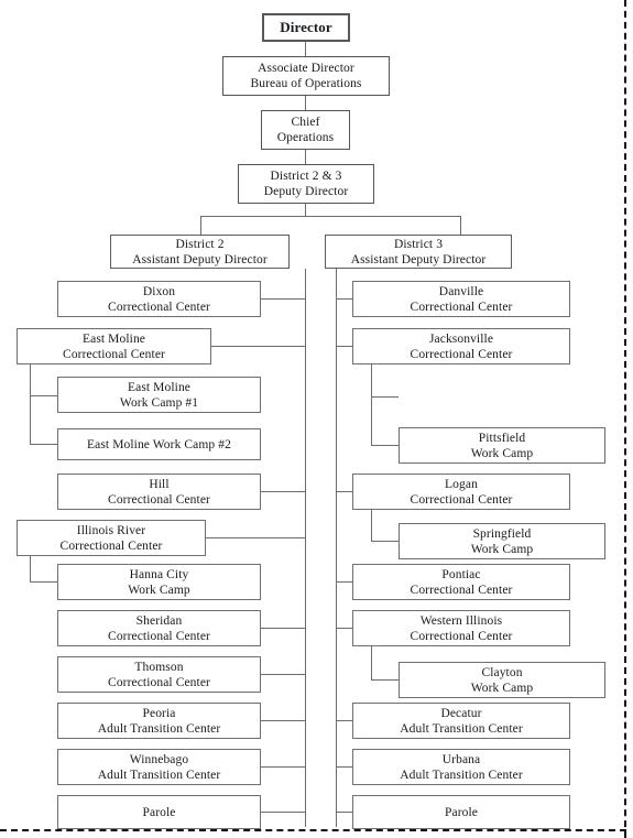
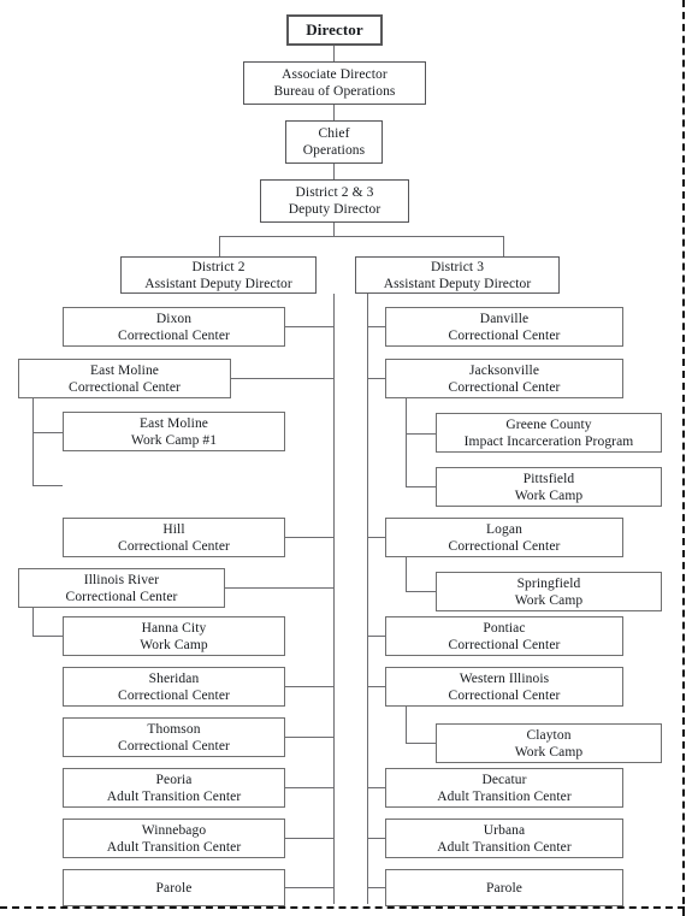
  Director
  Associate Director
  Bureau of Operations
  Chief
  Operations
  District 2 & 3
  Deputy Director
  District 2
  Assistant Deputy Director
  District 3
  Assistant Deputy Director
  Dixon
  Correctional Center
  East Moline
  Correctional Center
  East Moline
  Work Camp #1
- East Moline Work Camp #2
  Hill
  Correctional Center
  Illinois River
  Correctional Center
  Hanna City
  Work Camp
  Sheridan
  Correctional Center
  Thomson
  Correctional Center
  Peoria
  Adult Transition Center
  Winnebago
  Adult Transition Center
  Parole
  Danville
  Correctional Center
  Jacksonville
  Correctional Center
+ Greene County
+ Impact Incarceration Program
  Pittsfield
  Work Camp
  Logan
  Correctional Center
  Springfield
  Work Camp
  Pontiac
  Correctional Center
  Western Illinois
  Correctional Center
  Clayton
  Work Camp
  Decatur
  Adult Transition Center
  Urbana
  Adult Transition Center
  Parole
